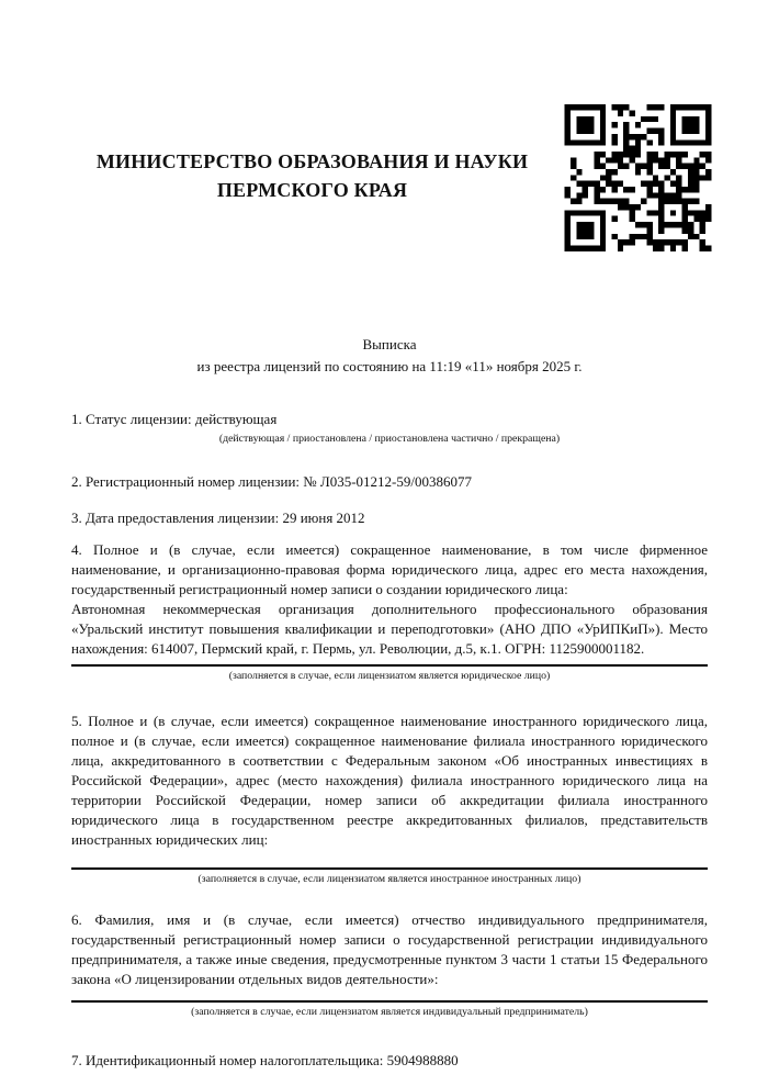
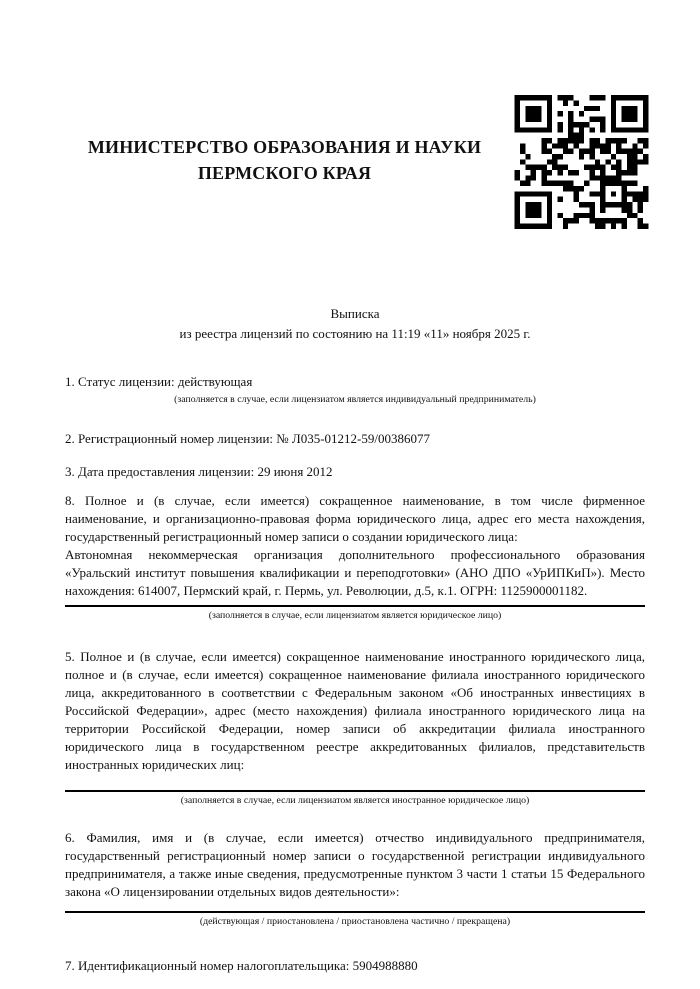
  МИНИСТЕРСТВО ОБРАЗОВАНИЯ И НАУКИ
  ПЕРМСКОГО КРАЯ
  Выписка
  из реестра лицензий по состоянию на 11:19 «11» ноября 2025 г.
  1. Статус лицензии: действующая
- (действующая / приостановлена / приостановлена частично / прекращена)
+ (заполняется в случае, если лицензиатом является индивидуальный предприниматель)
  2. Регистрационный номер лицензии: № Л035-01212-59/00386077
  3. Дата предоставления лицензии: 29 июня 2012
- 4. Полное и (в случае, если имеется) сокращенное наименование, в том числе фирменное наименование, и организационно-правовая форма юридического лица, адрес его места нахождения, государственный регистрационный номер записи о создании юридического лица:
+ 8. Полное и (в случае, если имеется) сокращенное наименование, в том числе фирменное наименование, и организационно-правовая форма юридического лица, адрес его места нахождения, государственный регистрационный номер записи о создании юридического лица:
  Автономная некоммерческая организация дополнительного профессионального образования «Уральский институт повышения квалификации и переподготовки» (АНО ДПО «УрИПКиП»). Место нахождения: 614007, Пермский край, г. Пермь, ул. Революции, д.5, к.1. ОГРН: 1125900001182.
  (заполняется в случае, если лицензиатом является юридическое лицо)
  5. Полное и (в случае, если имеется) сокращенное наименование иностранного юридического лица, полное и (в случае, если имеется) сокращенное наименование филиала иностранного юридического лица, аккредитованного в соответствии с Федеральным законом «Об иностранных инвестициях в Российской Федерации», адрес (место нахождения) филиала иностранного юридического лица на территории Российской Федерации, номер записи об аккредитации филиала иностранного юридического лица в государственном реестре аккредитованных филиалов, представительств иностранных юридических лиц:
- (заполняется в случае, если лицензиатом является иностранное иностранных лицо)
+ (заполняется в случае, если лицензиатом является иностранное юридическое лицо)
  6. Фамилия, имя и (в случае, если имеется) отчество индивидуального предпринимателя, государственный регистрационный номер записи о государственной регистрации индивидуального предпринимателя, а также иные сведения, предусмотренные пунктом 3 части 1 статьи 15 Федерального закона «О лицензировании отдельных видов деятельности»:
- (заполняется в случае, если лицензиатом является индивидуальный предприниматель)
+ (действующая / приостановлена / приостановлена частично / прекращена)
  7. Идентификационный номер налогоплательщика: 5904988880
